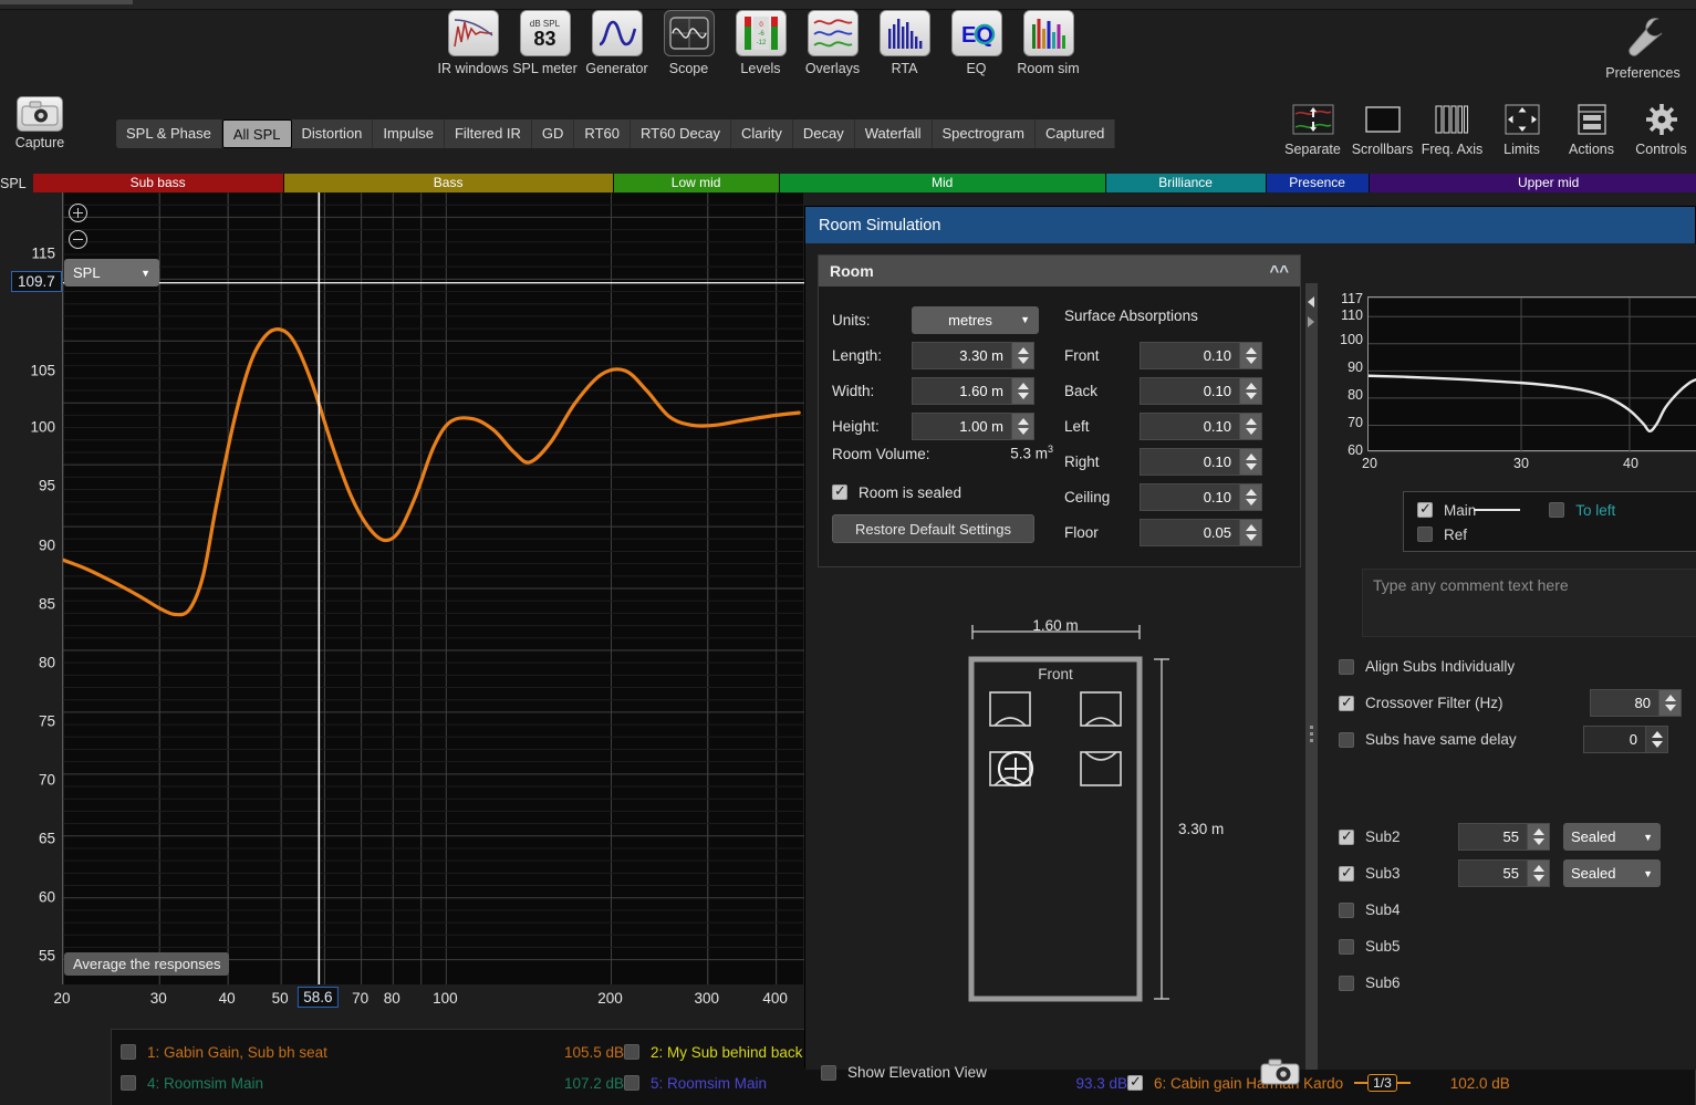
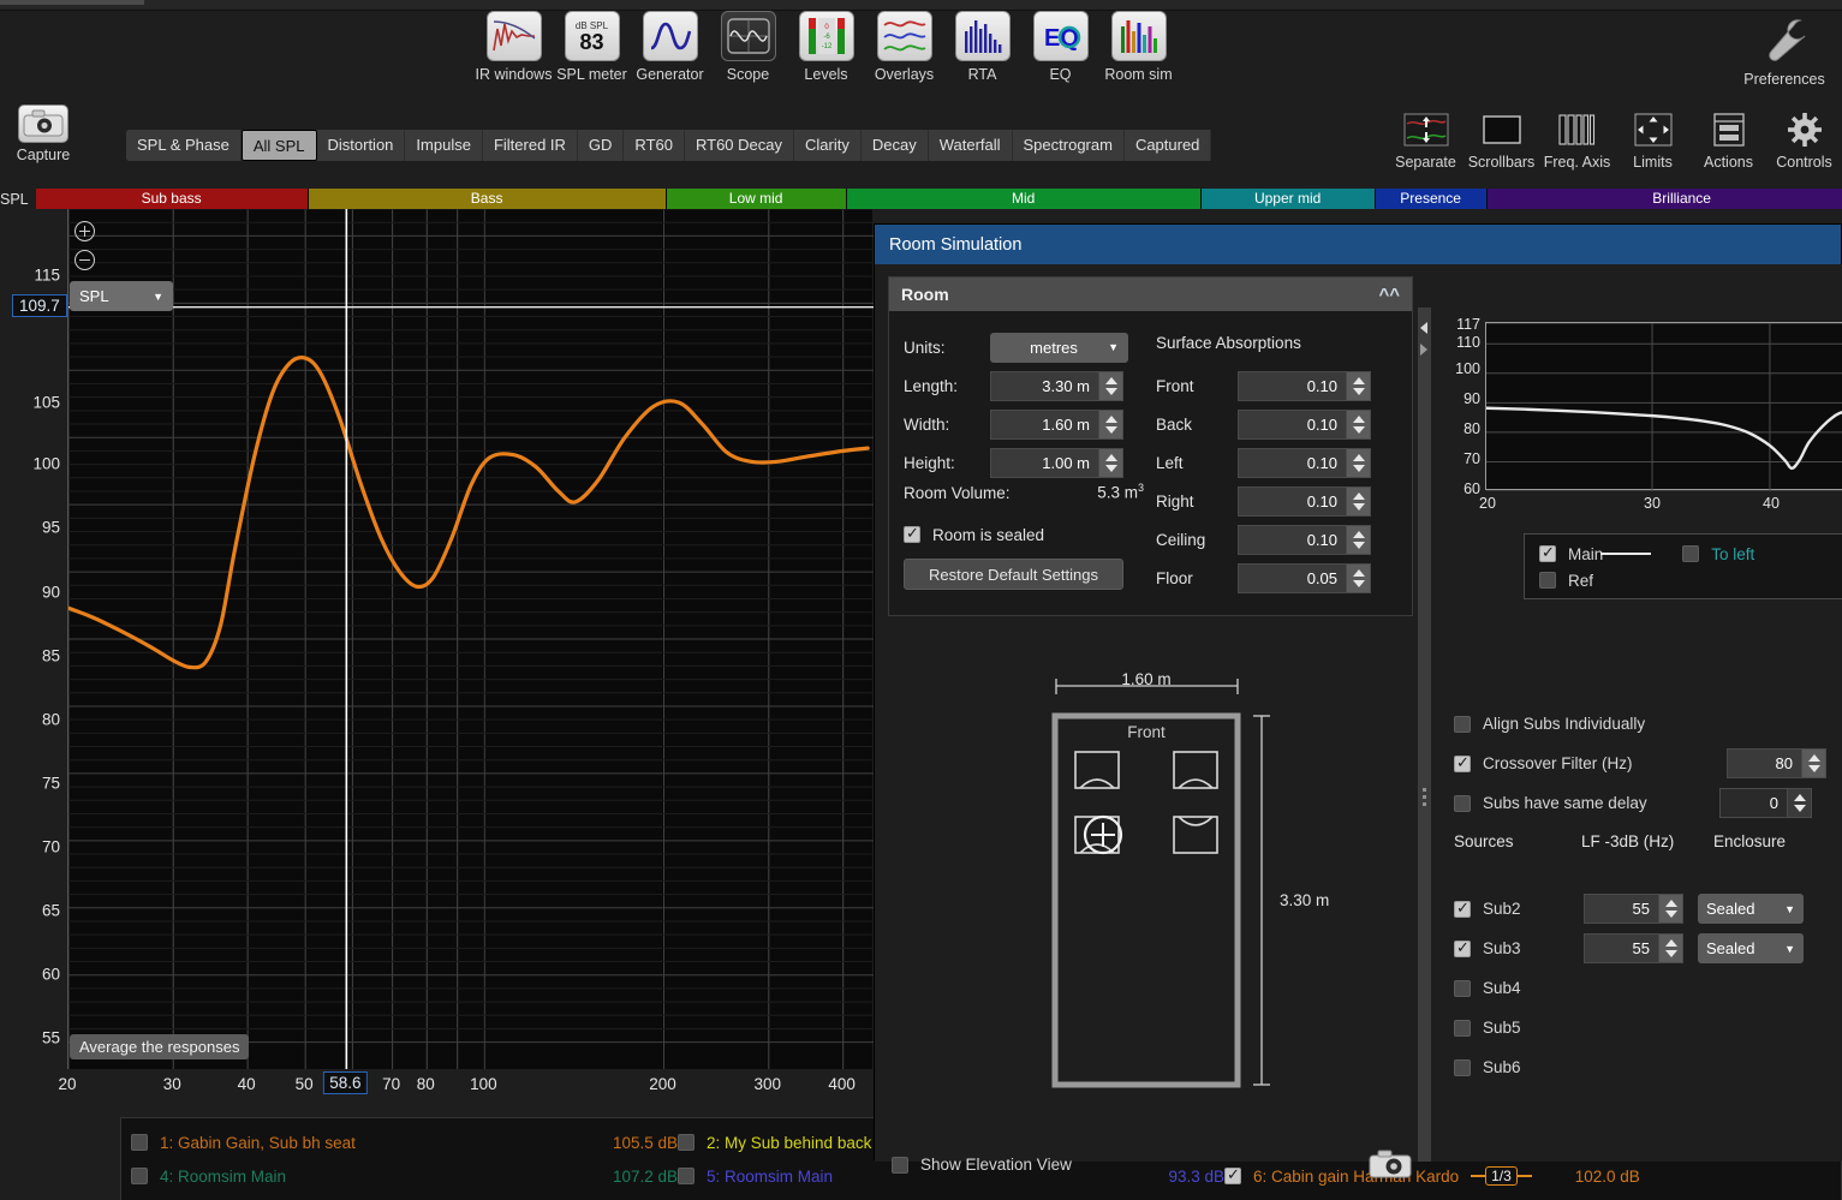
  IR windows
  dB SPL
  83
  SPL meter
  Generator
  Scope
  Levels
  Overlays
  RTA
  EQ
  EQ
  Room sim
  Preferences
  Capture
  SPL & Phase
  All SPL
  Distortion
  Impulse
  Filtered IR
  GD
  RT60
  RT60 Decay
  Clarity
  Decay
  Waterfall
  Spectrogram
  Captured
  Separate
  Scrollbars
  Freq. Axis
  Limits
  Actions
  Controls
  SPL
  Sub bass
  Bass
  Low mid
  Mid
- Brilliance
+ Upper mid
  Presence
- Upper mid
+ Brilliance
  115
  105
  100
  95
  90
  85
  80
  75
  70
  65
  60
  55
  SPL
  ▼
  109.7
  Average the responses
  58.6
  20
  30
  40
  50
  70
  80
  100
  200
  300
  400
  1: Gabin Gain, Sub bh seat
  105.5 dB
  2: My Sub behind back
  4: Roomsim Main
  107.2 dB
  5: Roomsim Main
  93.3 dB
  6: Cabin gain Ha Kardo
  1/3
  102.0 dB
  Room Simulation
  Room
  ^^
  Units:
  metres
  ▼
  Length:
  3.30 m
  Width:
  1.60 m
  Height:
  1.00 m
  Room Volume:
  5.3 m3
  Room is sealed
  Restore Default Settings
  Surface Absorptions
  Front
  0.10
  Back
  0.10
  Left
  0.10
  Right
  0.10
  Ceiling
  0.10
  Floor
  0.05
  1.60 m
  3.30 m
  Front
  Show Elevation View
  117
  110
  100
  90
  80
  70
  60
  20
  30
  40
  Main
  To left
  Ref
- Type any comment text here
  Align Subs Individually
  Crossover Filter (Hz)
  80
  Subs have same delay
  0
+ Sources
+ LF -3dB (Hz)
+ Enclosure
  Sub2
  55
  Sealed
  ▼
  Sub3
  55
  Sealed
  ▼
  Sub4
  Sub5
  Sub6
